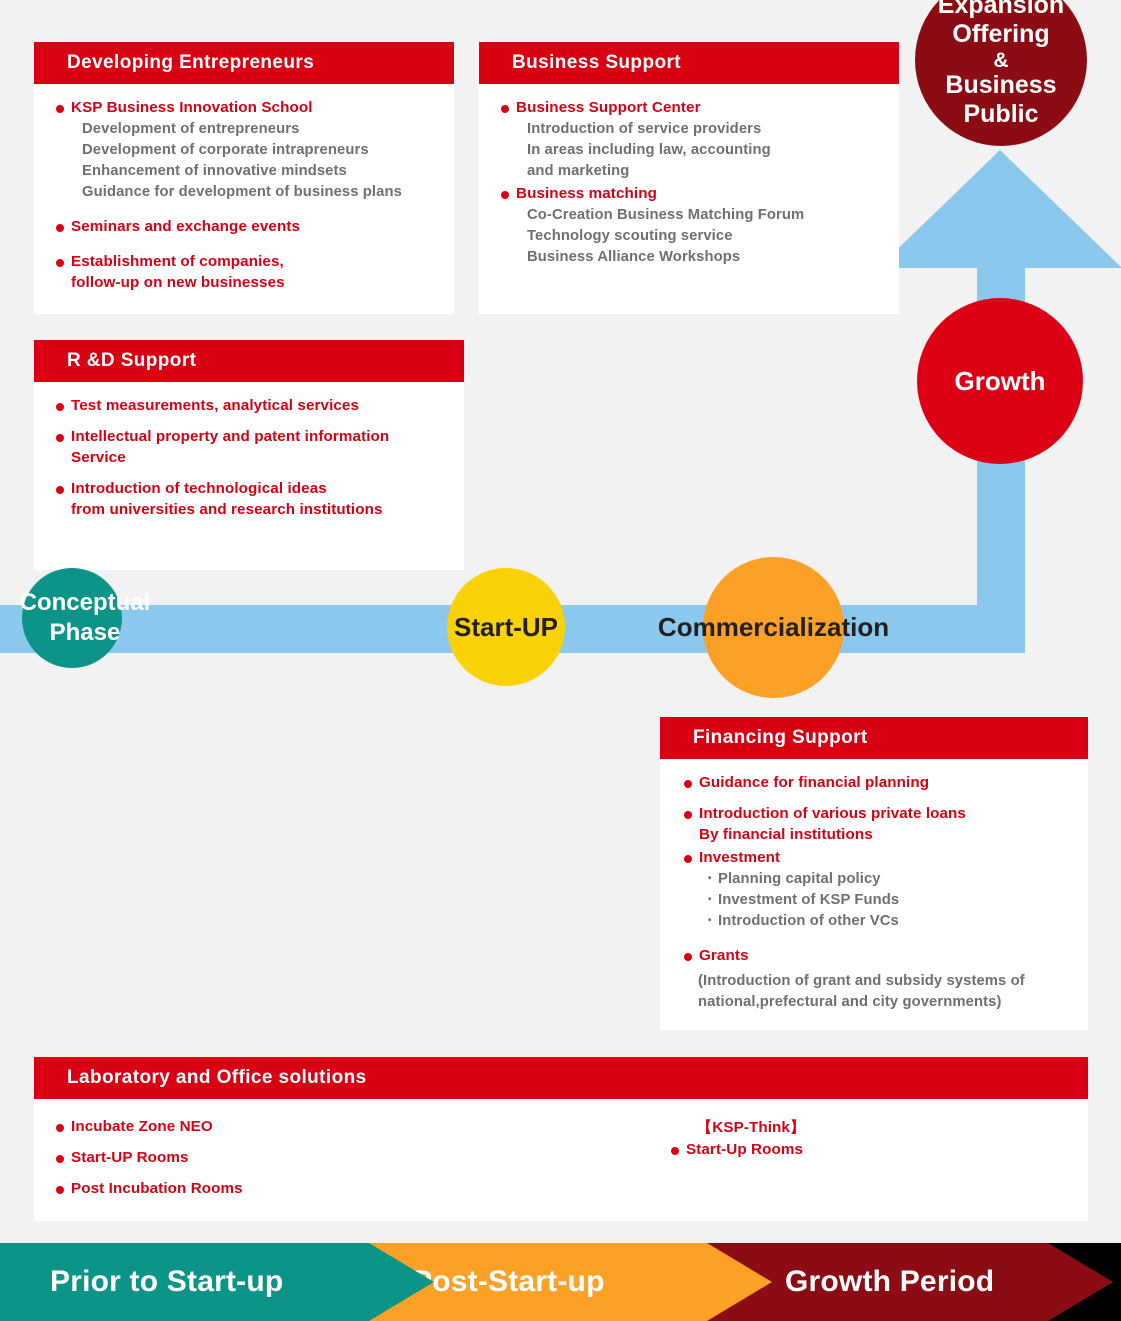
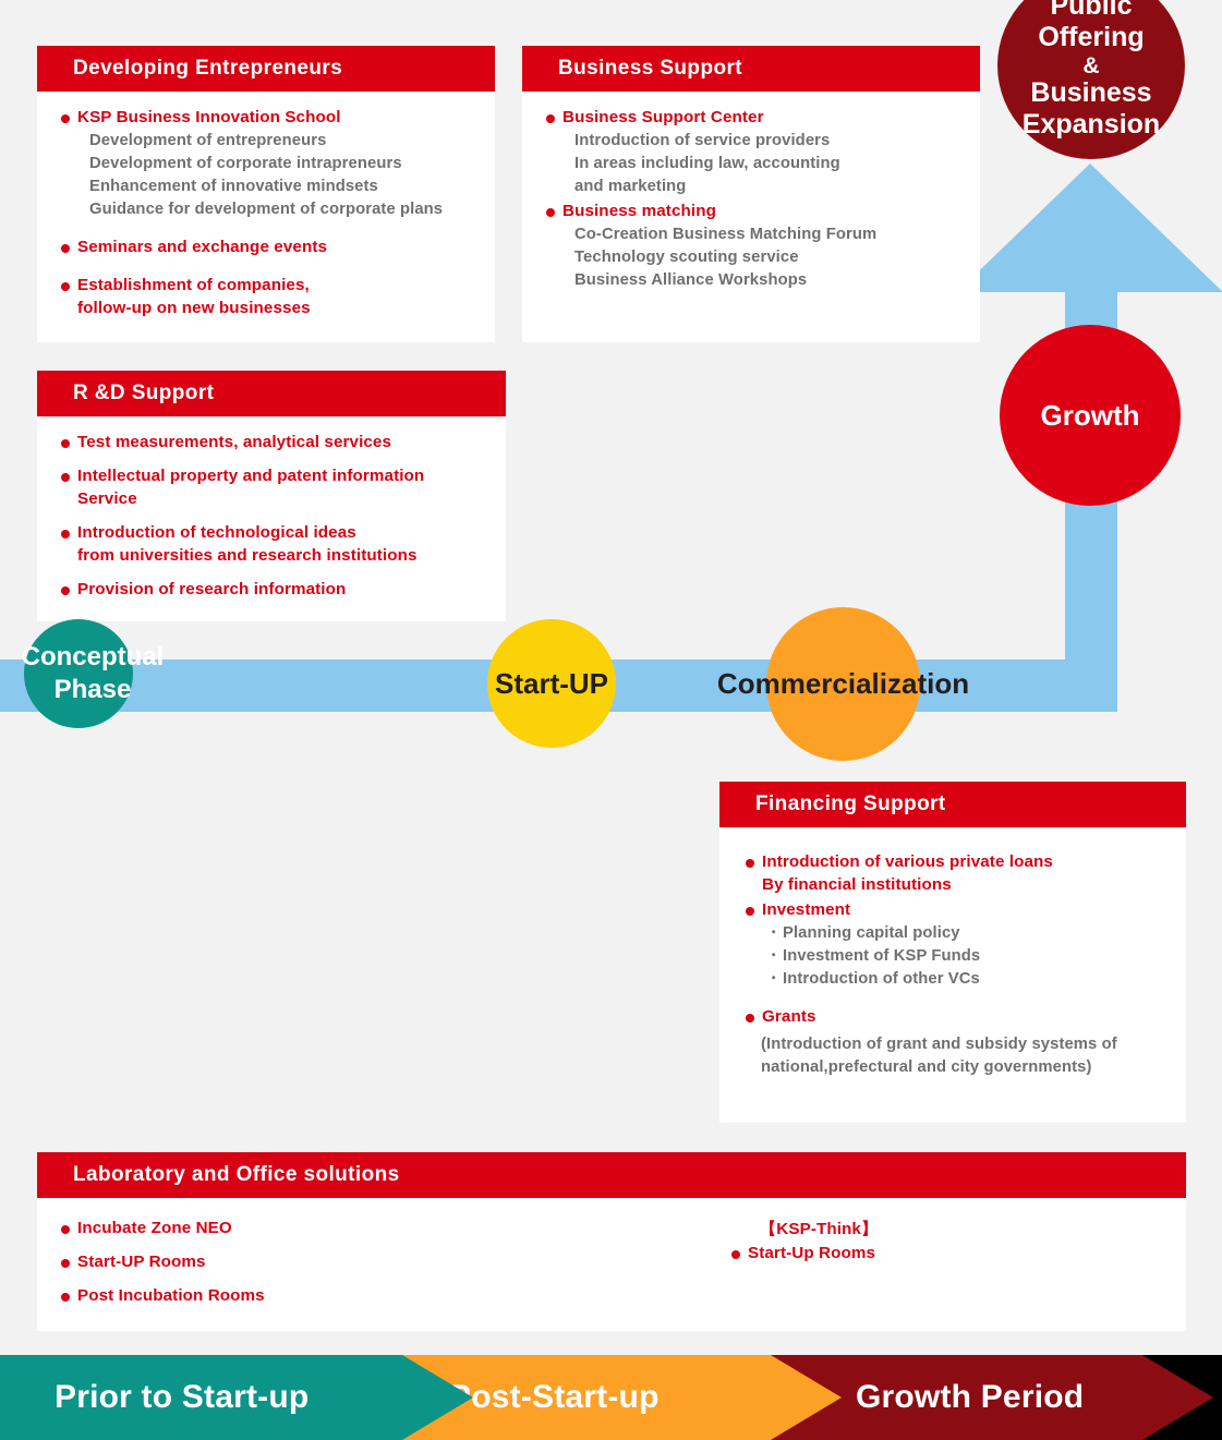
  Developing Entrepreneurs
  KSP Business Innovation School
  Development of entrepreneurs
  Development of corporate intrapreneurs
  Enhancement of innovative mindsets
- Guidance for development of business plans
+ Guidance for development of corporate plans
  Seminars and exchange events
  Establishment of companies,
  follow-up on new businesses
  Business Support
  Business Support Center
  Introduction of service providers
  In areas including law, accounting
  and marketing
  Business matching
  Co-Creation Business Matching Forum
  Technology scouting service
  Business Alliance Workshops
  R &D Support
  Test measurements, analytical services
  Intellectual property and patent information
  Service
  Introduction of technological ideas
  from universities and research institutions
+ Provision of research information
  Conceptual
  Phase
  Start-UP
  Commercialization
  Growth
- Expansion
+ Public
  Offering
  &
  Business
- Public
+ Expansion
  Financing Support
- Guidance for financial planning
  Introduction of various private loans
  By financial institutions
  Investment
  Planning capital policy
  Investment of KSP Funds
  Introduction of other VCs
  Grants
  (Introduction of grant and subsidy systems of
  national,prefectural and city governments)
  Laboratory and Office solutions
  Incubate Zone NEO
  Start-UP Rooms
  Post Incubation Rooms
  【KSP-Think】
  Start-Up Rooms
  Growth Period
  ost-Start-up
  Prior to Start-up
